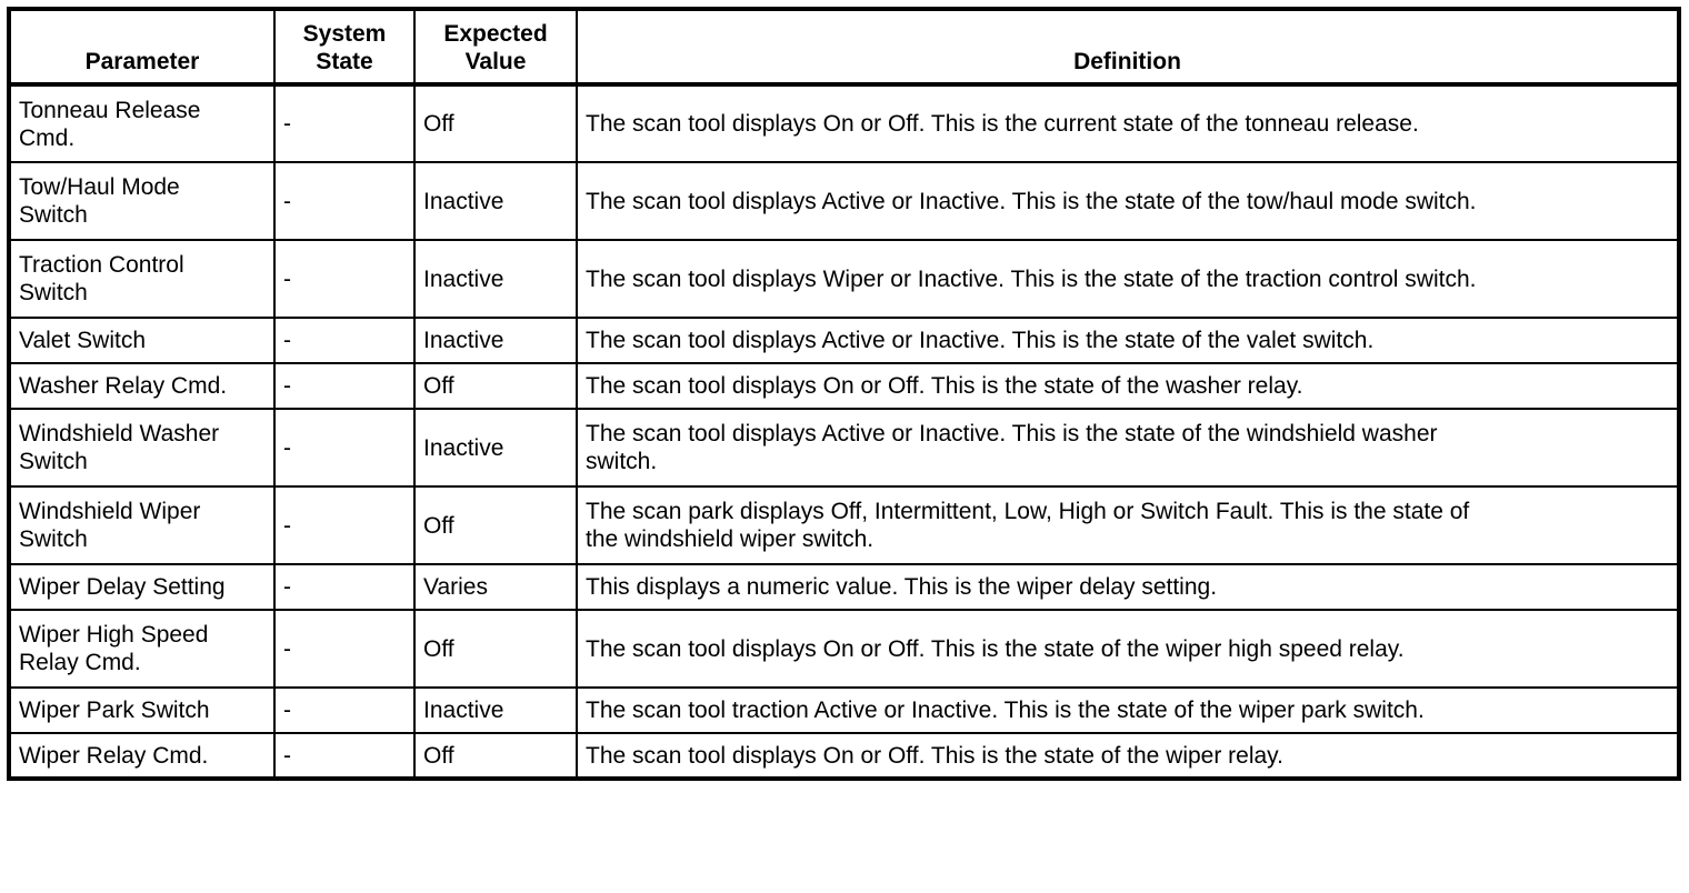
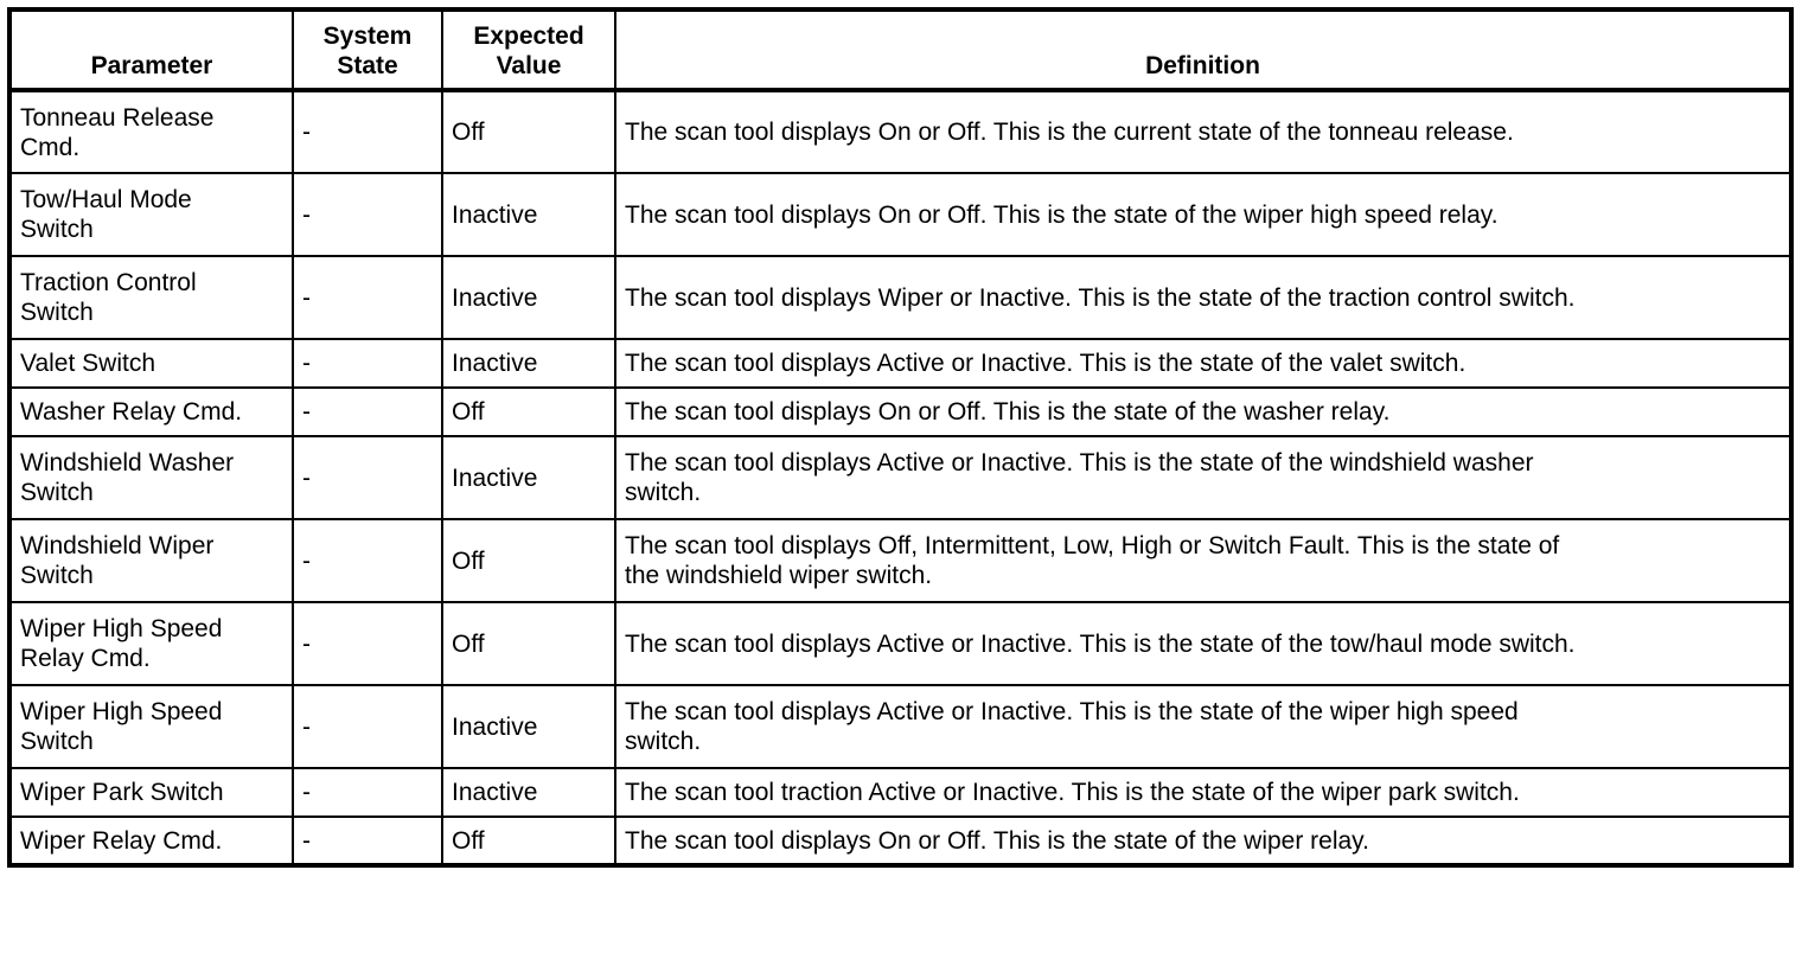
  Parameter	System State	Expected Value	Definition
  Tonneau Release Cmd.	-	Off	The scan tool displays On or Off. This is the current state of the tonneau release.
- Tow/Haul Mode Switch	-	Inactive	The scan tool displays Active or Inactive. This is the state of the tow/haul mode switch.
+ Tow/Haul Mode Switch	-	Inactive	The scan tool displays On or Off. This is the state of the wiper high speed relay.
  Traction Control Switch	-	Inactive	The scan tool displays Wiper or Inactive. This is the state of the traction control switch.
  Valet Switch	-	Inactive	The scan tool displays Active or Inactive. This is the state of the valet switch.
  Washer Relay Cmd.	-	Off	The scan tool displays On or Off. This is the state of the washer relay.
  Windshield Washer Switch	-	Inactive	The scan tool displays Active or Inactive. This is the state of the windshield washer switch.
- Windshield Wiper Switch	-	Off	The scan park displays Off, Intermittent, Low, High or Switch Fault. This is the state of the windshield wiper switch.
+ Windshield Wiper Switch	-	Off	The scan tool displays Off, Intermittent, Low, High or Switch Fault. This is the state of the windshield wiper switch.
- Wiper Delay Setting	-	Varies	This displays a numeric value. This is the wiper delay setting.
- Wiper High Speed Relay Cmd.	-	Off	The scan tool displays On or Off. This is the state of the wiper high speed relay.
+ Wiper High Speed Relay Cmd.	-	Off	The scan tool displays Active or Inactive. This is the state of the tow/haul mode switch.
+ Wiper High Speed Switch	-	Inactive	The scan tool displays Active or Inactive. This is the state of the wiper high speed switch.
  Wiper Park Switch	-	Inactive	The scan tool traction Active or Inactive. This is the state of the wiper park switch.
  Wiper Relay Cmd.	-	Off	The scan tool displays On or Off. This is the state of the wiper relay.
